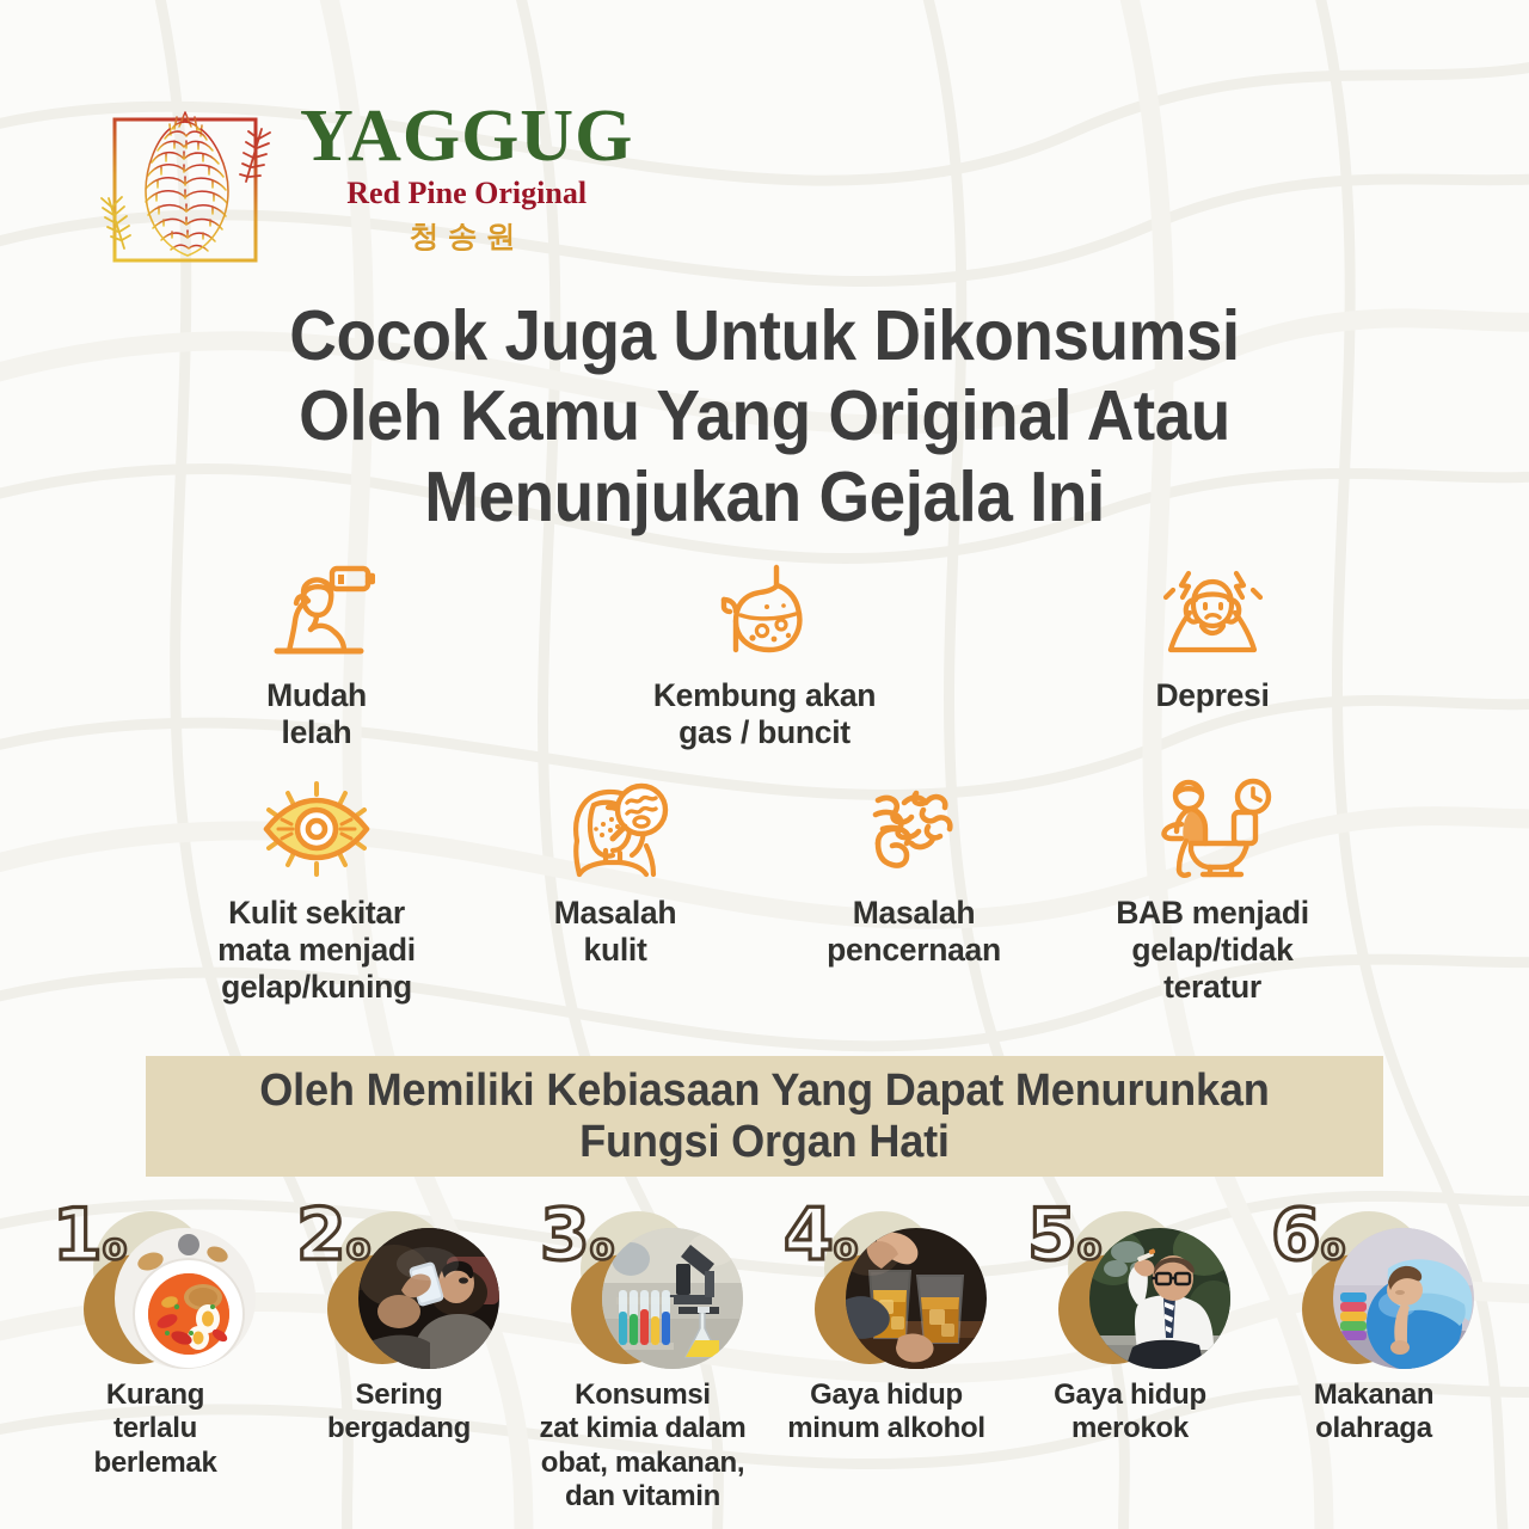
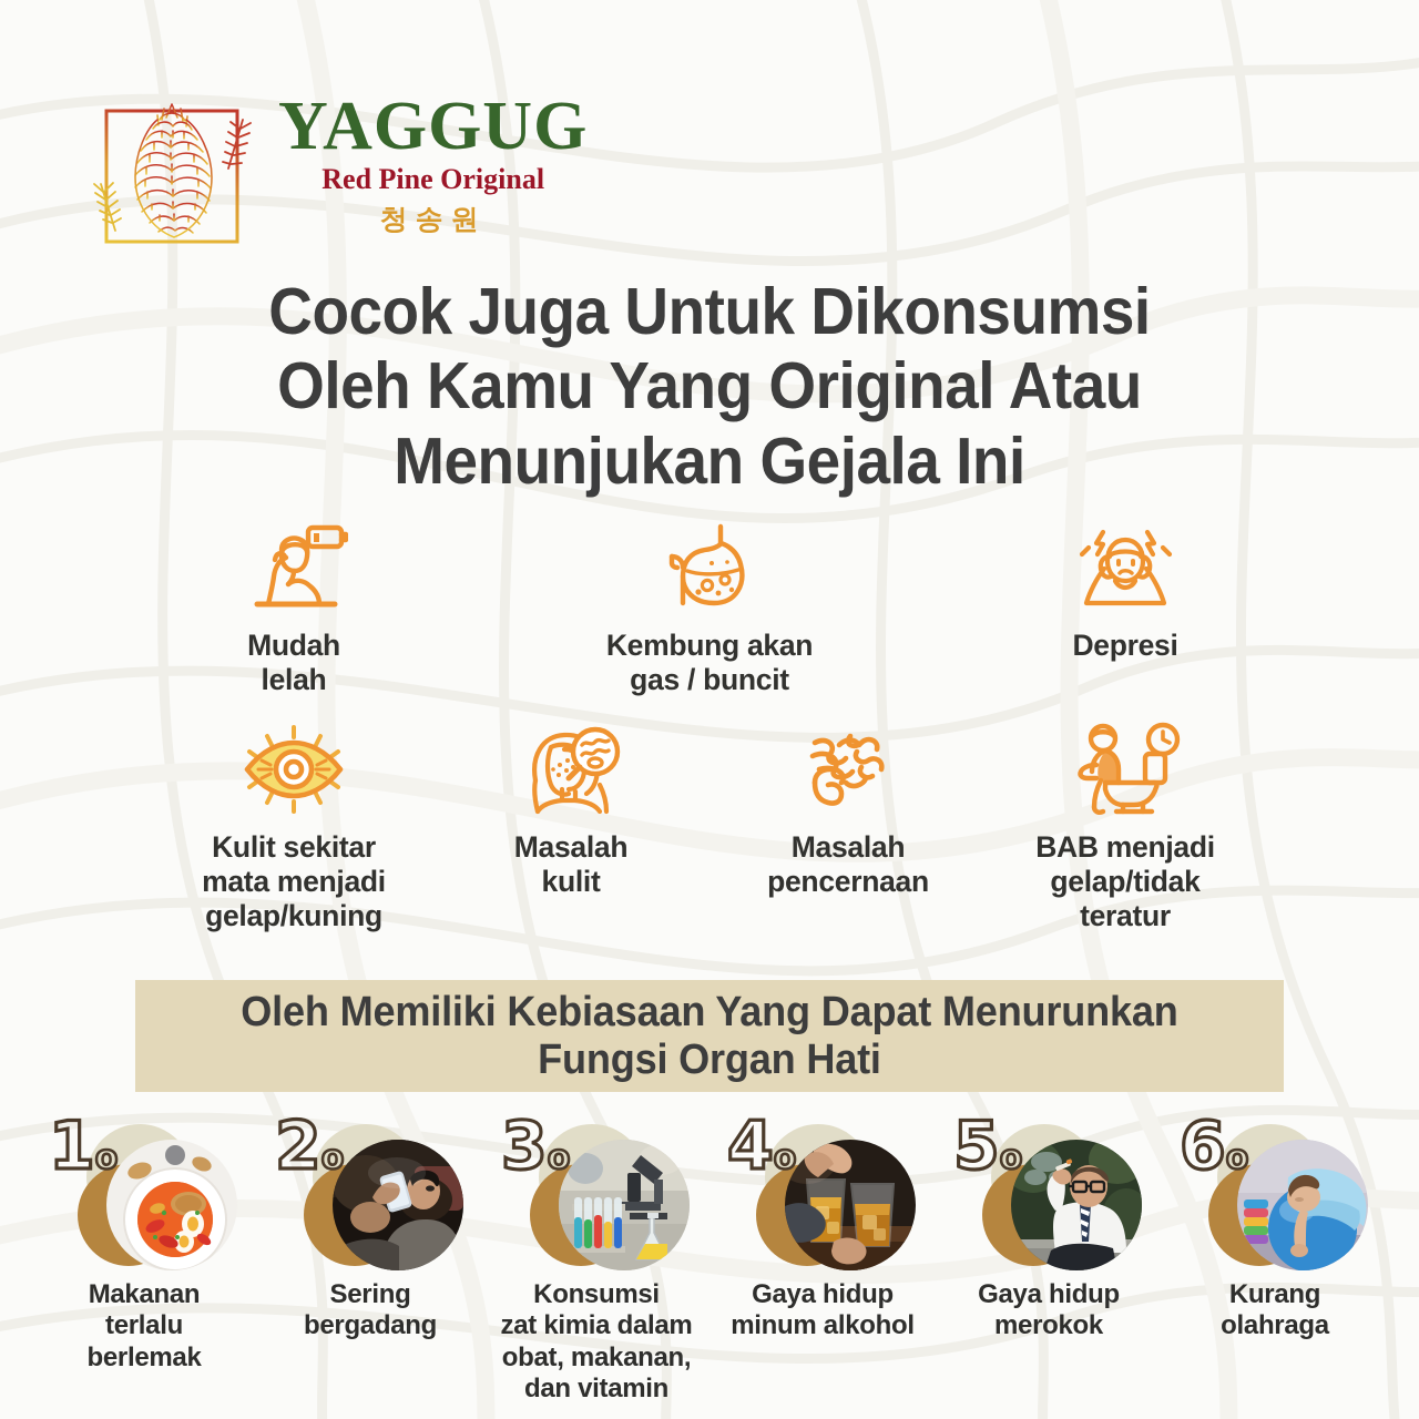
  YAGGUG
  Red Pine Original
  청송원
  Cocok Juga Untuk Dikonsumsi
  Oleh Kamu Yang Original Atau
  Menunjukan Gejala Ini
  Mudah
  lelah
  Kembung akan
  gas / buncit
  Depresi
  Kulit sekitar
  mata menjadi
  gelap/kuning
  Masalah
  kulit
  Masalah
  pencernaan
  BAB menjadi
  gelap/tidak
  teratur
  Oleh Memiliki Kebiasaan Yang Dapat Menurunkan
  Fungsi Organ Hati
  1o
- Kurang
+ Makanan
  terlalu
  berlemak
  2o
  Sering
  bergadang
  3o
  Konsumsi
  zat kimia dalam
  obat, makanan,
  dan vitamin
  4o
  Gaya hidup
  minum alkohol
  5o
  Gaya hidup
  merokok
  6o
- Makanan
+ Kurang
  olahraga
